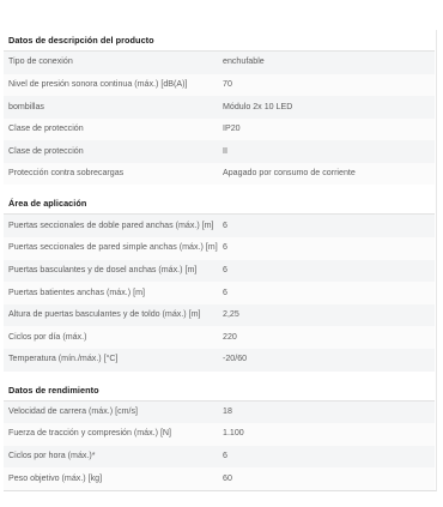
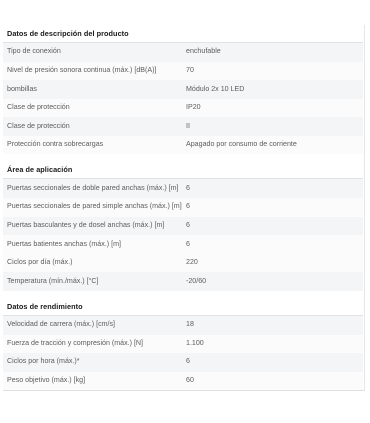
  Datos de descripción del producto
  Tipo de conexión	enchufable
  Nivel de presión sonora continua (máx.) [dB(A)]	70
  bombillas	Módulo 2x 10 LED
  Clase de protección	IP20
  Protección contra sobrecargas	Apagado por consumo de corriente
  Área de aplicación
  Puertas seccionales de doble pared anchas (máx.) [m]	6
  Puertas seccionales de pared simple anchas (máx.) [m]	6
  Puertas basculantes y de dosel anchas (máx.) [m]	6
  Puertas batientes anchas (máx.) [m]	6
- Altura de puertas basculantes y de toldo (máx.) [m]	2,25
  Ciclos por día (máx.)	220
  Temperatura (mín./máx.) [°C]	-20/60
  Datos de rendimiento
  Velocidad de carrera (máx.) [cm/s]	18
  Fuerza de tracción y compresión (máx.) [N]	1.100
  Ciclos por hora (máx.)*	6
  Peso objetivo (máx.) [kg]	60
